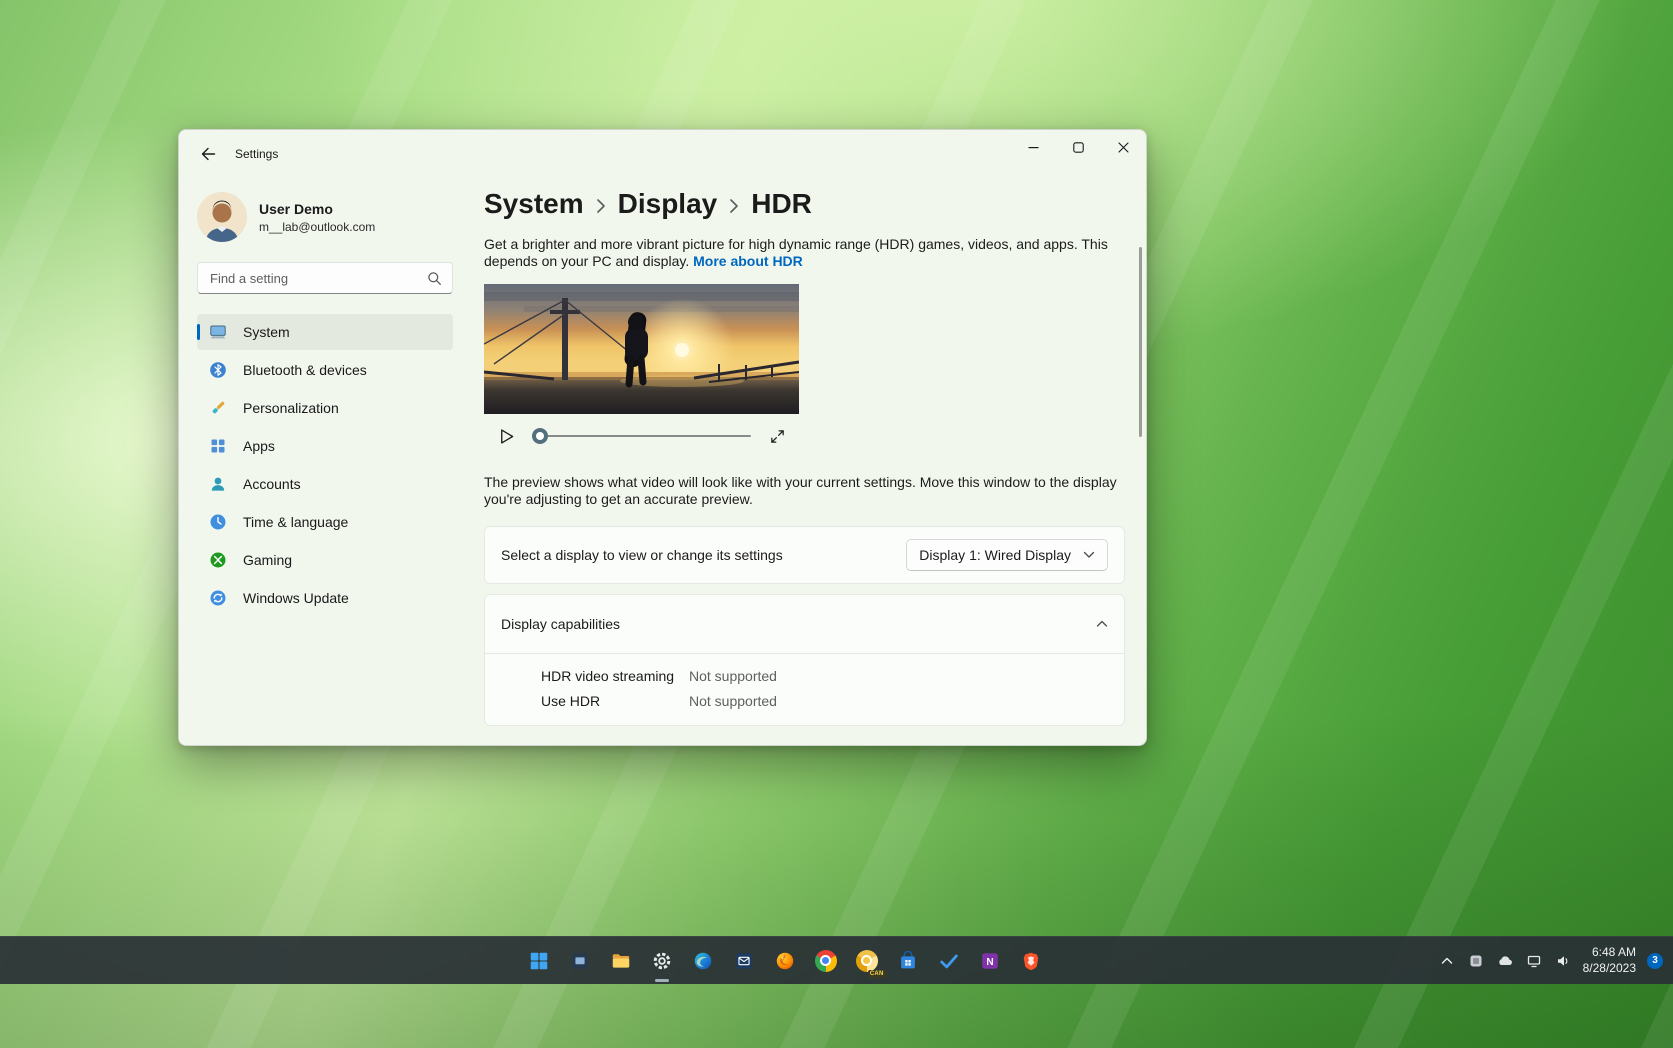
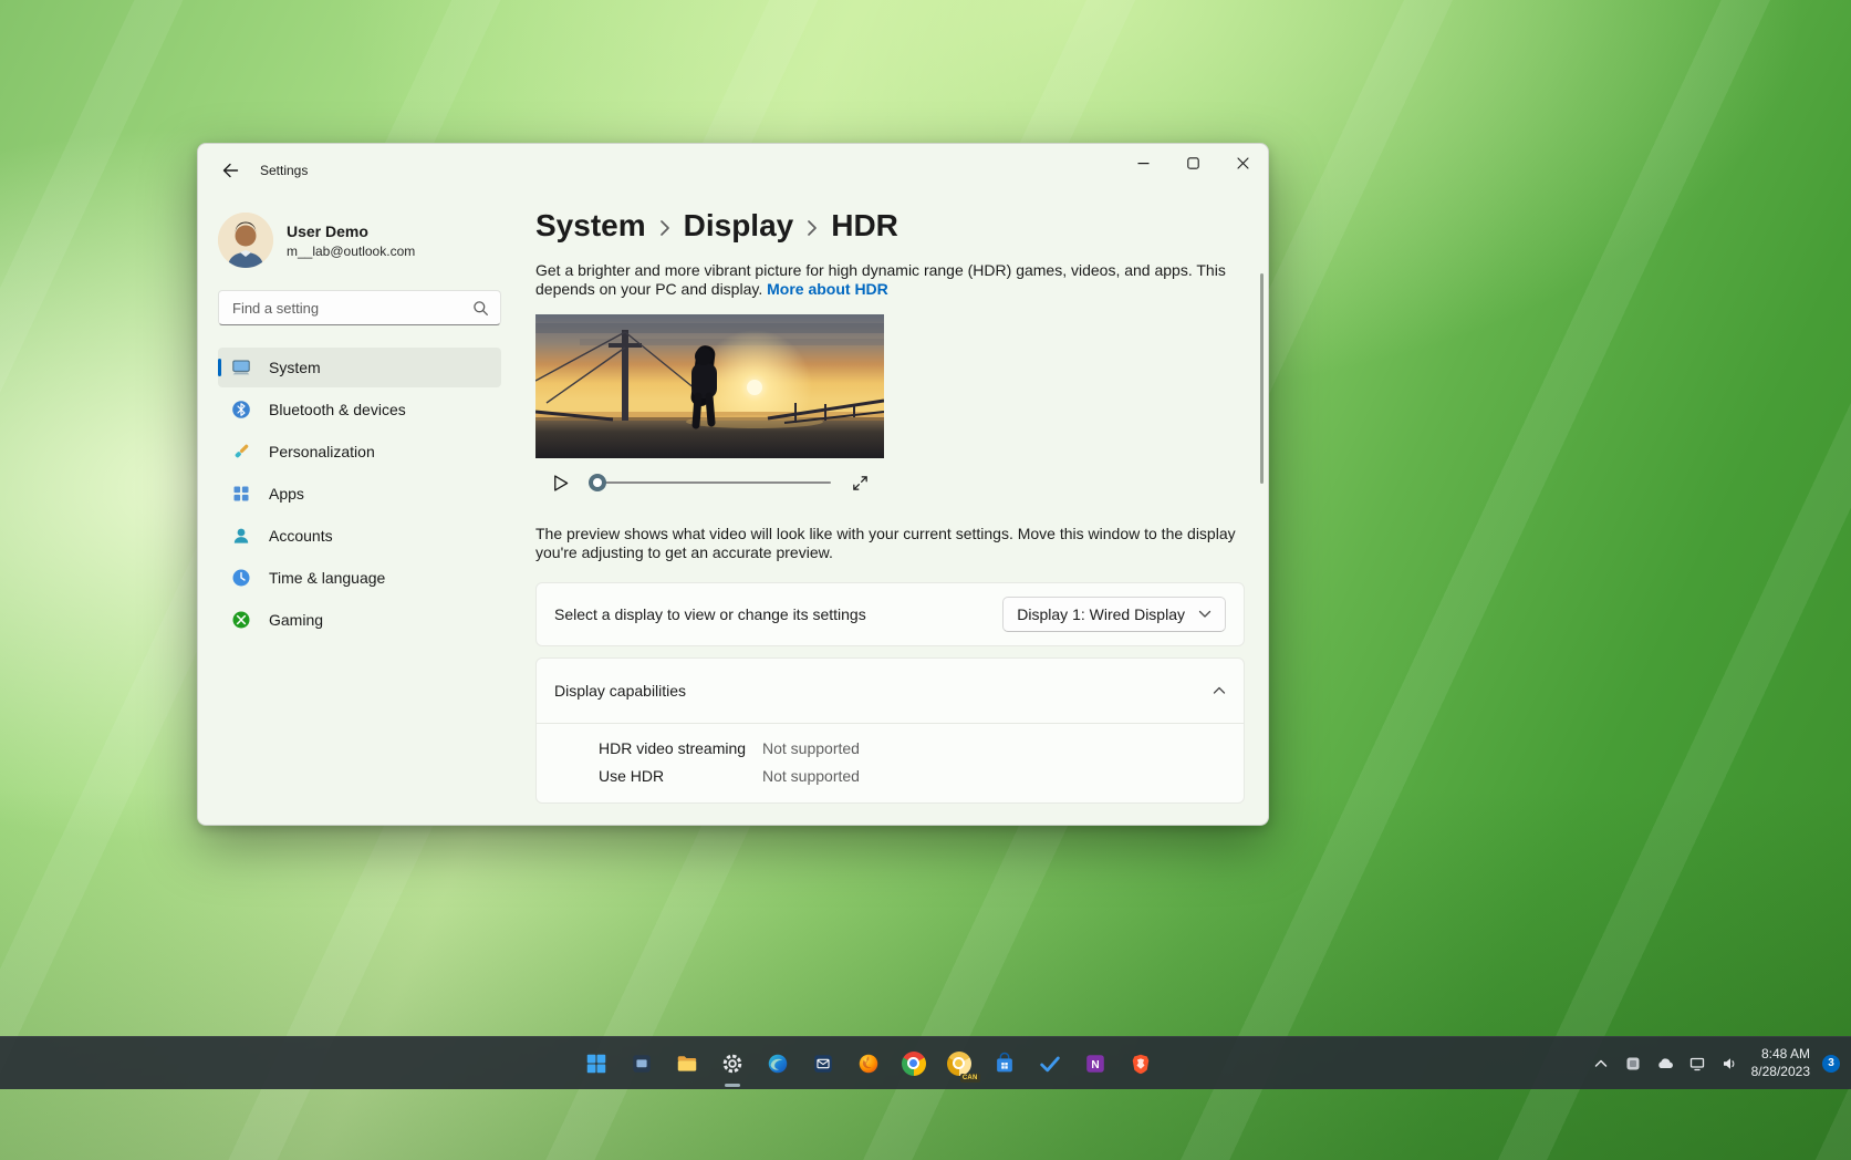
  Settings
  User Demo
  m__lab@outlook.com
  Find a setting
  System
  Bluetooth & devices
  Personalization
  Apps
  Accounts
  Time & language
  Gaming
- Windows Update
  System
  Display
  HDR
  Get a brighter and more vibrant picture for high dynamic range (HDR) games, videos, and apps. This depends on your PC and display. More about HDR
  The preview shows what video will look like with your current settings. Move this window to the display you're adjusting to get an accurate preview.
  Select a display to view or change its settings
  Display 1: Wired Display
  Display capabilities
  HDR video streaming
  Not supported
  Use HDR
  Not supported
  N
- 6:48 AM
+ 8:48 AM
  8/28/2023
  3
